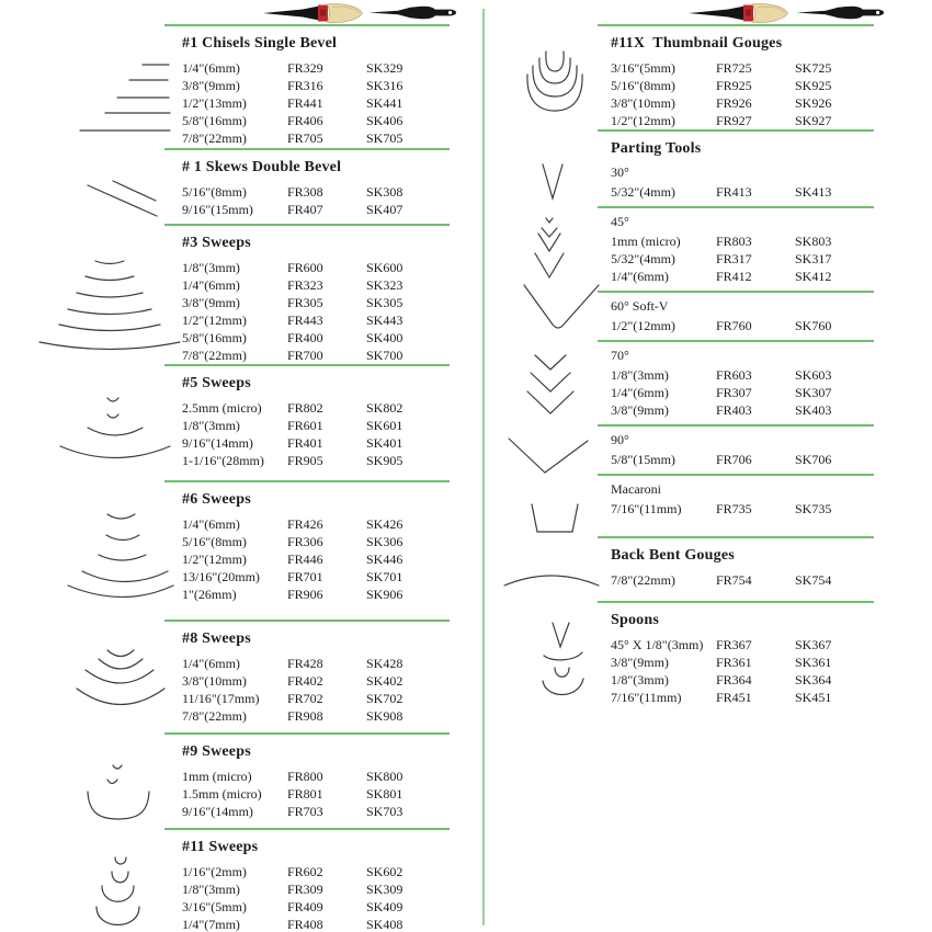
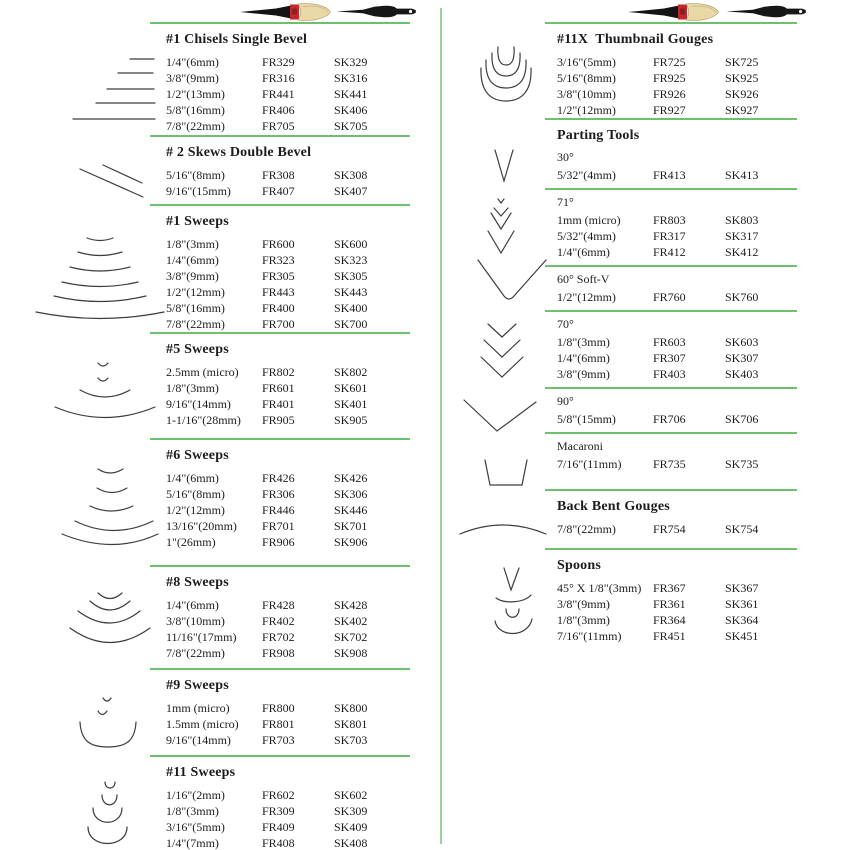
  #1 Chisels Single Bevel
  1/4"(6mm)
  FR329
  SK329
  3/8"(9mm)
  FR316
  SK316
  1/2"(13mm)
  FR441
  SK441
  5/8"(16mm)
  FR406
  SK406
  7/8"(22mm)
  FR705
  SK705
- # 1 Skews Double Bevel
+ # 2 Skews Double Bevel
  5/16"(8mm)
  FR308
  SK308
  9/16"(15mm)
  FR407
  SK407
- #3 Sweeps
+ #1 Sweeps
  1/8"(3mm)
  FR600
  SK600
  1/4"(6mm)
  FR323
  SK323
  3/8"(9mm)
  FR305
  SK305
  1/2"(12mm)
  FR443
  SK443
  5/8"(16mm)
  FR400
  SK400
  7/8"(22mm)
  FR700
  SK700
  #5 Sweeps
  2.5mm (micro)
  FR802
  SK802
  1/8"(3mm)
  FR601
  SK601
  9/16"(14mm)
  FR401
  SK401
  1-1/16"(28mm)
  FR905
  SK905
  #6 Sweeps
  1/4"(6mm)
  FR426
  SK426
  5/16"(8mm)
  FR306
  SK306
  1/2"(12mm)
  FR446
  SK446
  13/16"(20mm)
  FR701
  SK701
  1"(26mm)
  FR906
  SK906
  #8 Sweeps
  1/4"(6mm)
  FR428
  SK428
  3/8"(10mm)
  FR402
  SK402
  11/16"(17mm)
  FR702
  SK702
  7/8"(22mm)
  FR908
  SK908
  #9 Sweeps
  1mm (micro)
  FR800
  SK800
  1.5mm (micro)
  FR801
  SK801
  9/16"(14mm)
  FR703
  SK703
  #11 Sweeps
  1/16"(2mm)
  FR602
  SK602
  1/8"(3mm)
  FR309
  SK309
  3/16"(5mm)
  FR409
  SK409
  1/4"(7mm)
  FR408
  SK408
  #11X Thumbnail Gouges
  3/16"(5mm)
  FR725
  SK725
  5/16"(8mm)
  FR925
  SK925
  3/8"(10mm)
  FR926
  SK926
  1/2"(12mm)
  FR927
  SK927
  Parting Tools
  30°
  5/32"(4mm)
  FR413
  SK413
- 45°
+ 71°
  1mm (micro)
  FR803
  SK803
  5/32"(4mm)
  FR317
  SK317
  1/4"(6mm)
  FR412
  SK412
  60° Soft-V
  1/2"(12mm)
  FR760
  SK760
  70°
  1/8"(3mm)
  FR603
  SK603
  1/4"(6mm)
  FR307
  SK307
  3/8"(9mm)
  FR403
  SK403
  90°
  5/8"(15mm)
  FR706
  SK706
  Macaroni
  7/16"(11mm)
  FR735
  SK735
  Back Bent Gouges
  7/8"(22mm)
  FR754
  SK754
  Spoons
  45° X 1/8"(3mm)
  FR367
  SK367
  3/8"(9mm)
  FR361
  SK361
  1/8"(3mm)
  FR364
  SK364
  7/16"(11mm)
  FR451
  SK451
